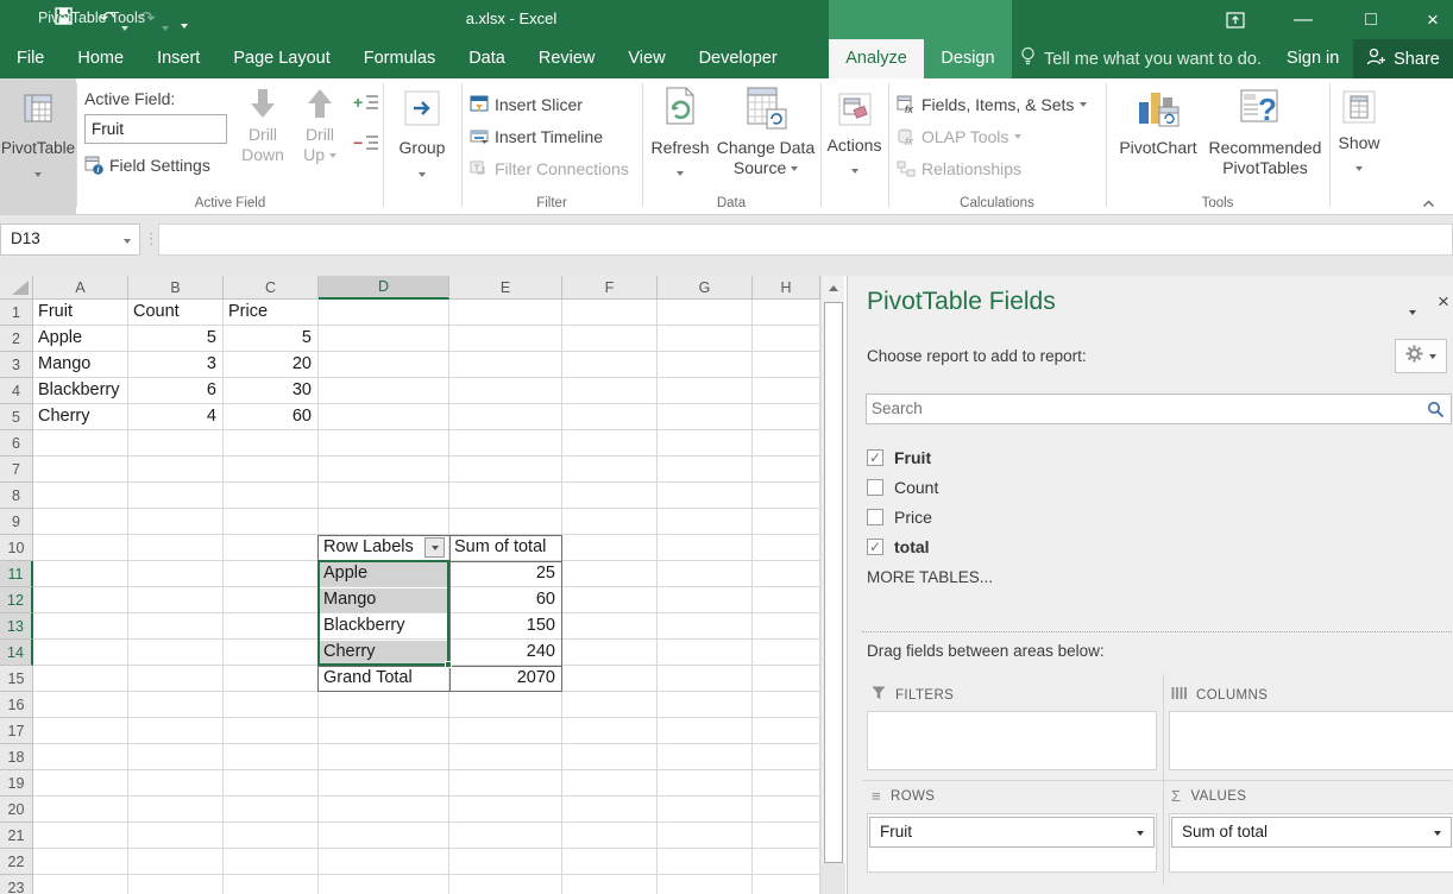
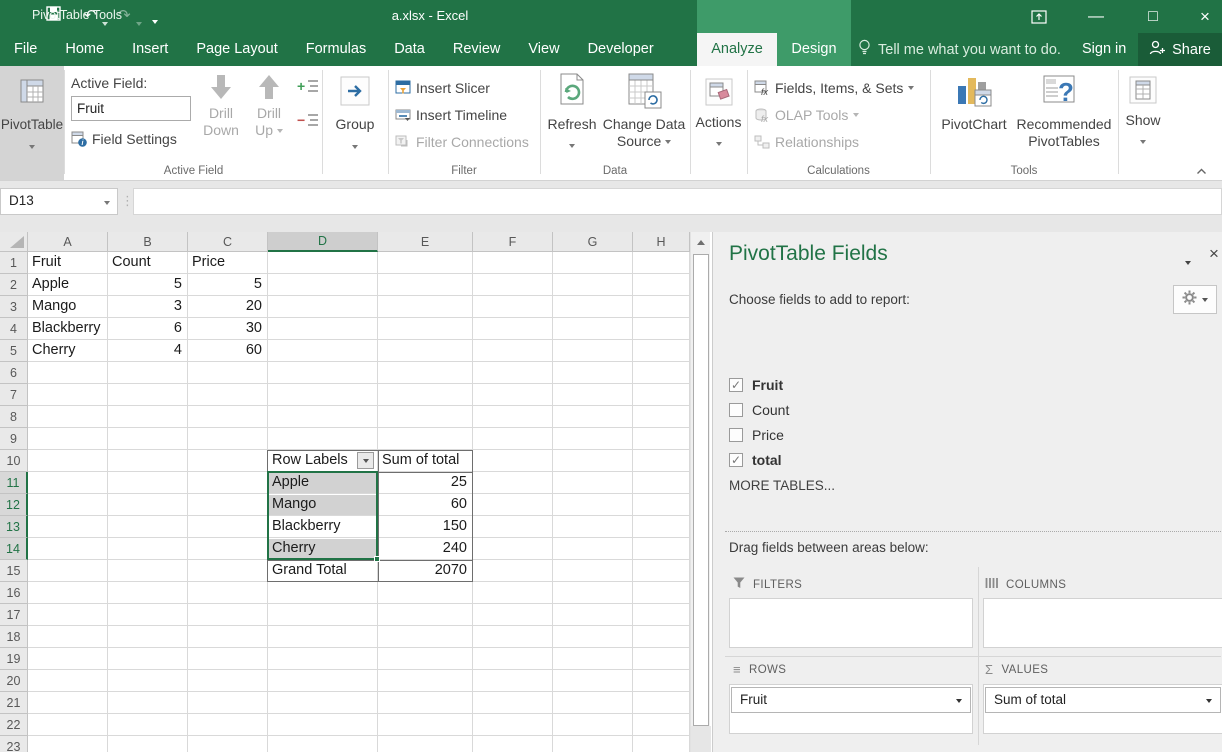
  ↶
  ↷
  a.xlsx - Excel
  PivotTable Tools
  —
  □
  ×
  File Home Insert Page Layout Formulas Data Review View Developer
  Analyze
  Design
  Tell me what you want to do.
  Sign in
  Share
  PivotTable
  Active Field:
  Fruit
  Field Settings
  Drill
  Down
  Drill
  Up
  +
  −
  Active Field
  Group
  Insert Slicer
  Insert Timeline
  Filter Connections
  Filter
  Refresh
  Change Data
  Source
  Data
  Actions
  fx
  Fields, Items, & Sets
  fx
  OLAP Tools
  Relationships
  Calculations
  PivotChart
  ?
  Recommended
  PivotTables
  Tools
  Show
  D13
  ⋮
  A
  B
  C
  D
  E
  F
  G
  H
  1
  2
  3
  4
  5
  6
  7
  8
  9
  10
  11
  12
  13
  14
  15
  16
  17
  18
  19
  20
  21
  22
  23
  Fruit
  Count
  Price
  Apple
  5
  5
  Mango
  3
  20
  Blackberry
  6
  30
  Cherry
  4
  60
  Row Labels
  Sum of total
  Apple
  25
  Mango
  60
  Blackberry
  150
  Cherry
  240
  Grand Total
  2070
  PivotTable Fields
  ×
- Choose report to add to report:
+ Choose fields to add to report:
- Search
  ✓
  Fruit
  Count
  Price
  ✓
  total
  MORE TABLES...
  Drag fields between areas below:
  FILTERS
  COLUMNS
  ≡
  ROWS
  Σ
  VALUES
  Fruit
  Sum of total
